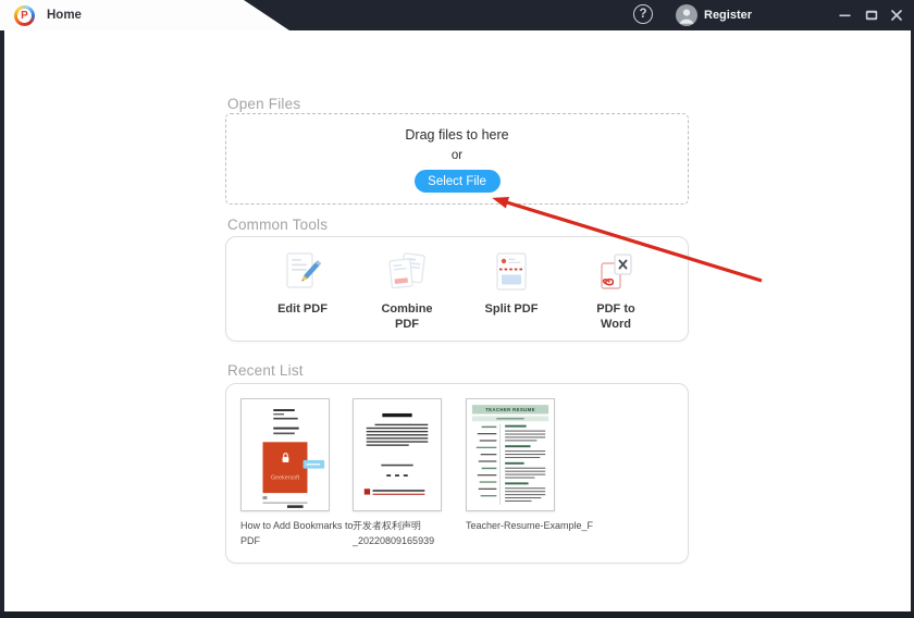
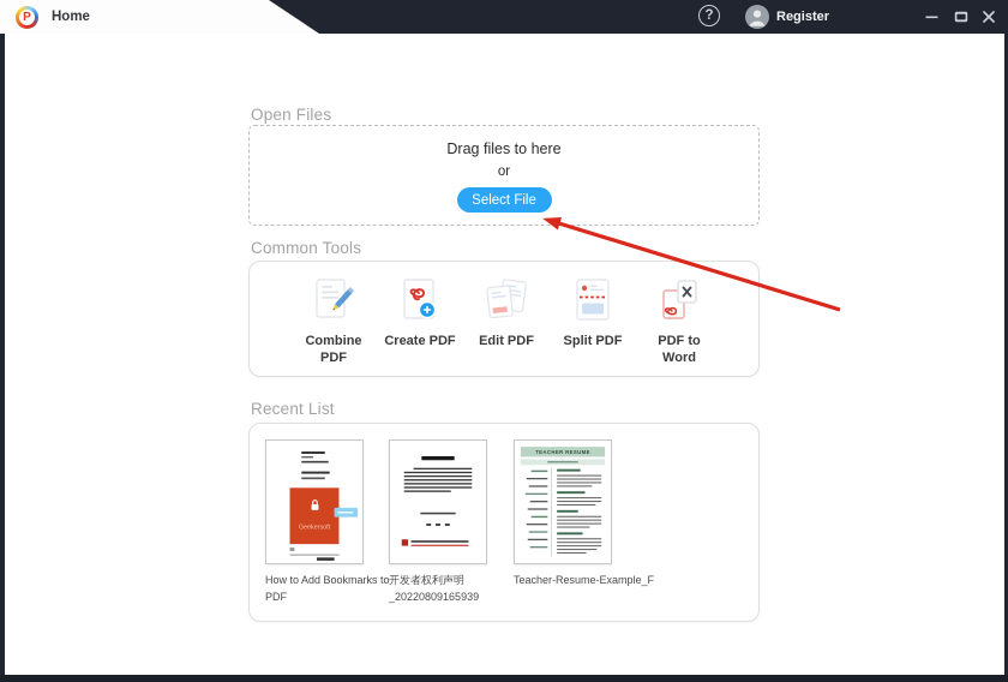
  P
  Home
  ?
  Register
  Open Files
  Drag files to here
  or
  Select File
  Common Tools
- Edit PDF
+ Combine PDF
+ Create PDF
- Combine PDF
+ Edit PDF
  Split PDF
  PDF to Word
  Recent List
  How to Add Bookmarks to
  PDF
  开发者权利声明
  _20220809165939
  Teacher-Resume-Example_F
